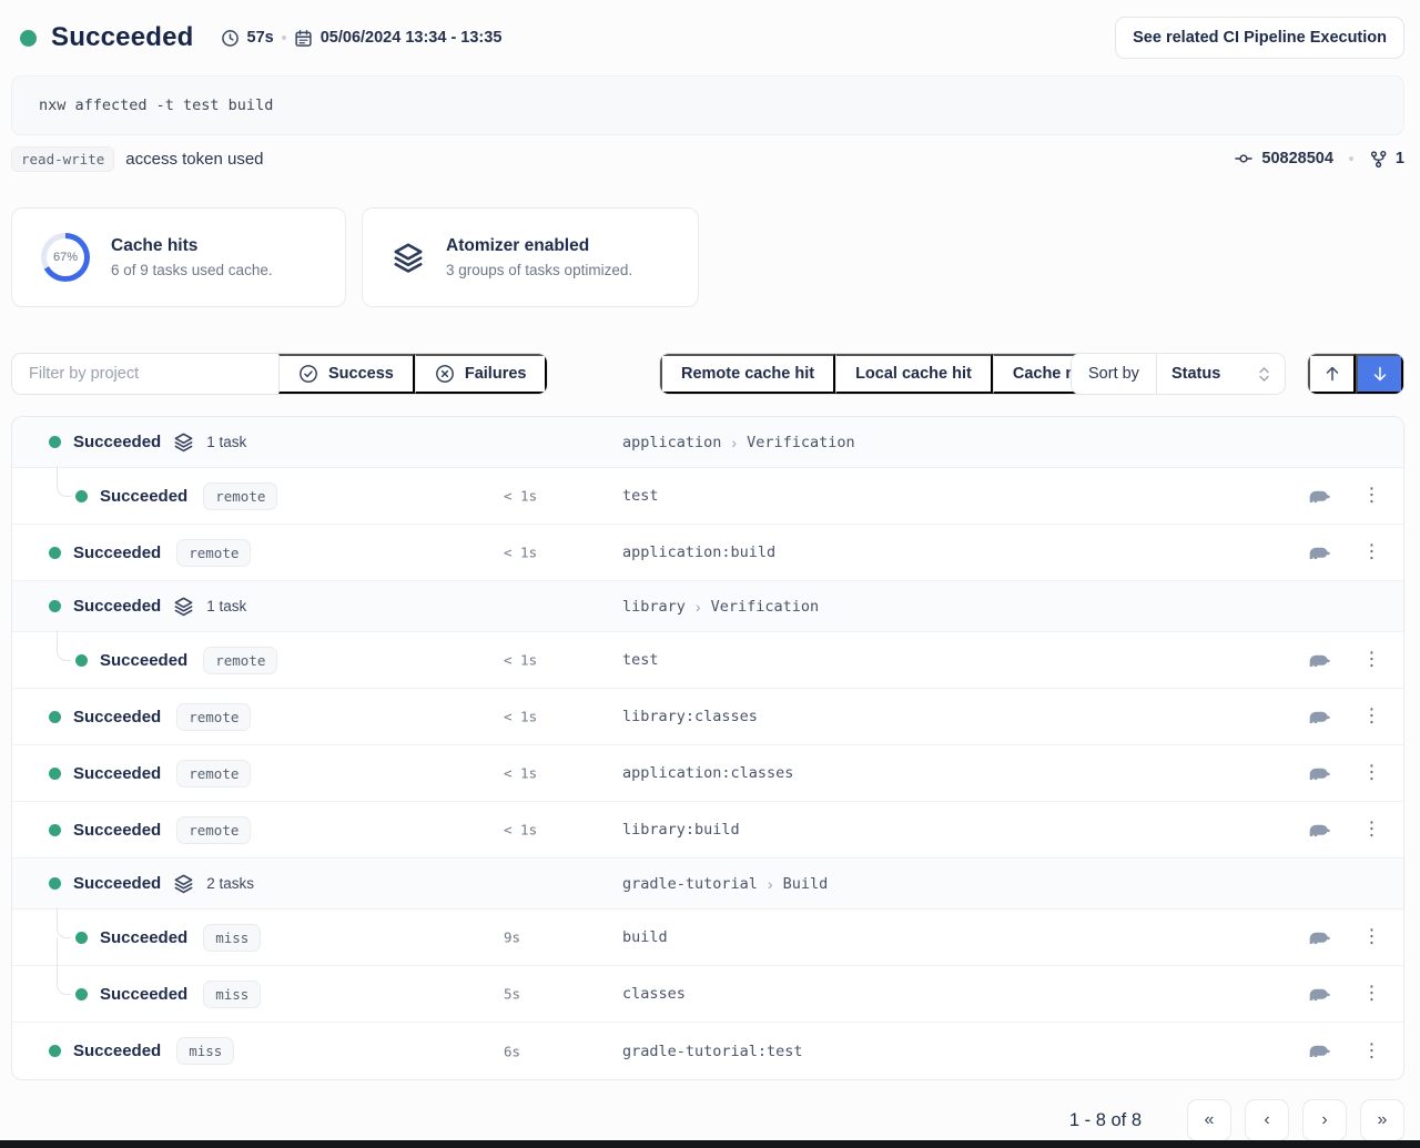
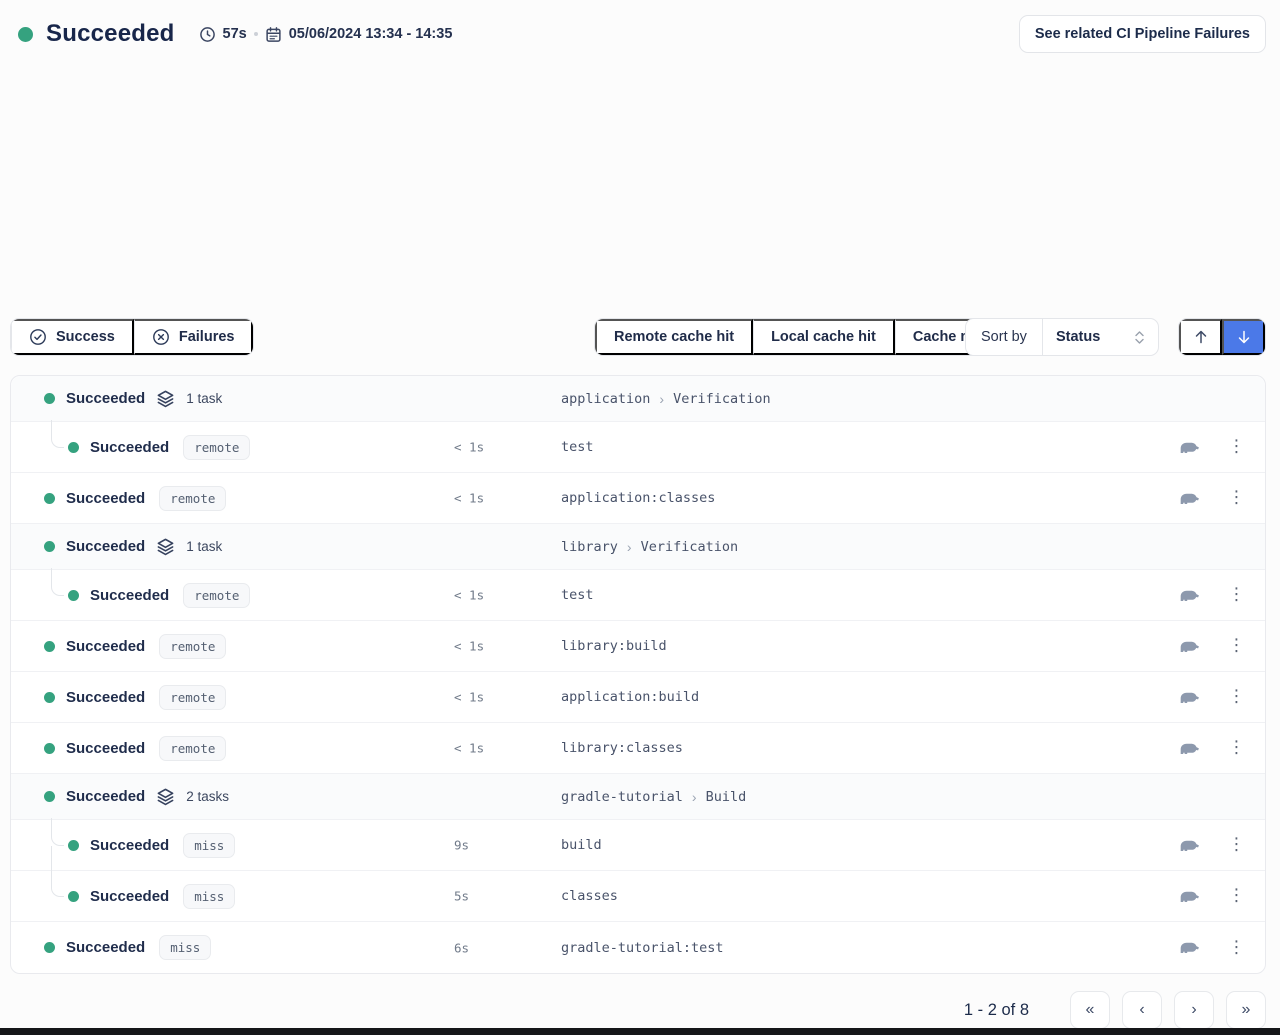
  Succeeded
  57s
- 05/06/2024 13:34 - 13:35
+ 05/06/2024 13:34 - 14:35
- See related CI Pipeline Execution
+ See related CI Pipeline Failures
- nxw affected -t test build
- read-write
- access token used
- 50828504
- 1
- 67%
- Cache hits
- 6 of 9 tasks used cache.
- Atomizer enabled
- 3 groups of tasks optimized.
- Filter by project
  Success
  Failures
  Remote cache hit
  Local cache hit
  Sort by
  Status
  Succeeded
  1 task
  application
  ›
  Verification
  Succeeded
  remote
  < 1s
  test
  ⋮
  Succeeded
  remote
  < 1s
- application:build
+ application:classes
  ⋮
  Succeeded
  1 task
  library
  ›
  Verification
  Succeeded
  remote
  < 1s
  test
  ⋮
  Succeeded
  remote
  < 1s
- library:classes
+ library:build
  ⋮
  Succeeded
  remote
  < 1s
- application:classes
+ application:build
  ⋮
  Succeeded
  remote
  < 1s
- library:build
+ library:classes
  ⋮
  Succeeded
  2 tasks
  gradle-tutorial
  ›
  Build
  Succeeded
  miss
  9s
  build
  ⋮
  Succeeded
  miss
  5s
  classes
  ⋮
  Succeeded
  miss
  6s
  gradle-tutorial:test
  ⋮
- 1 - 8 of 8
+ 1 - 2 of 8
  «
  ‹
  ›
  »
